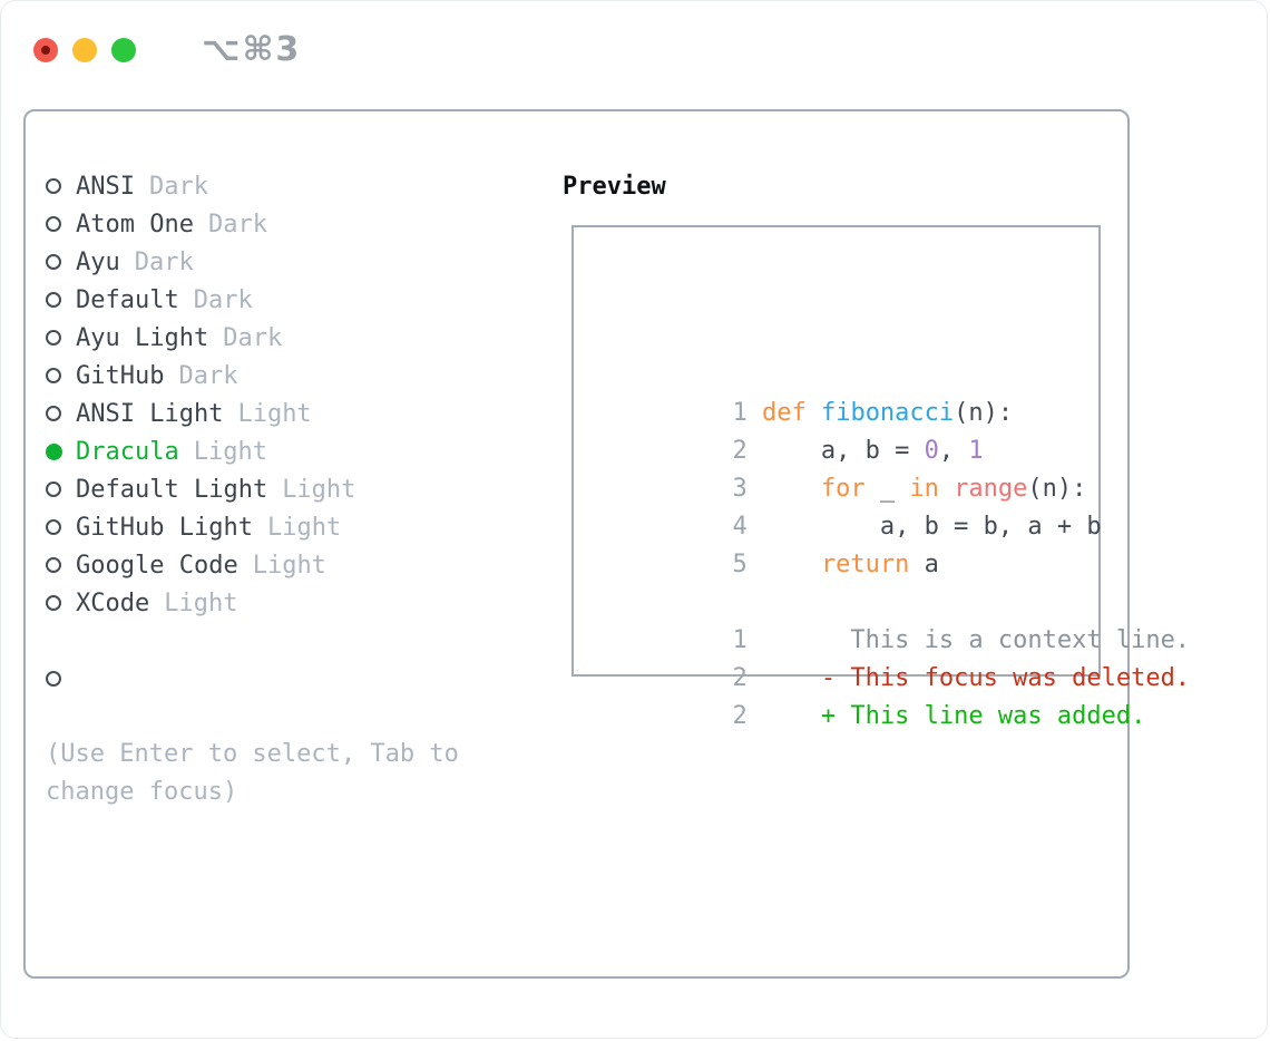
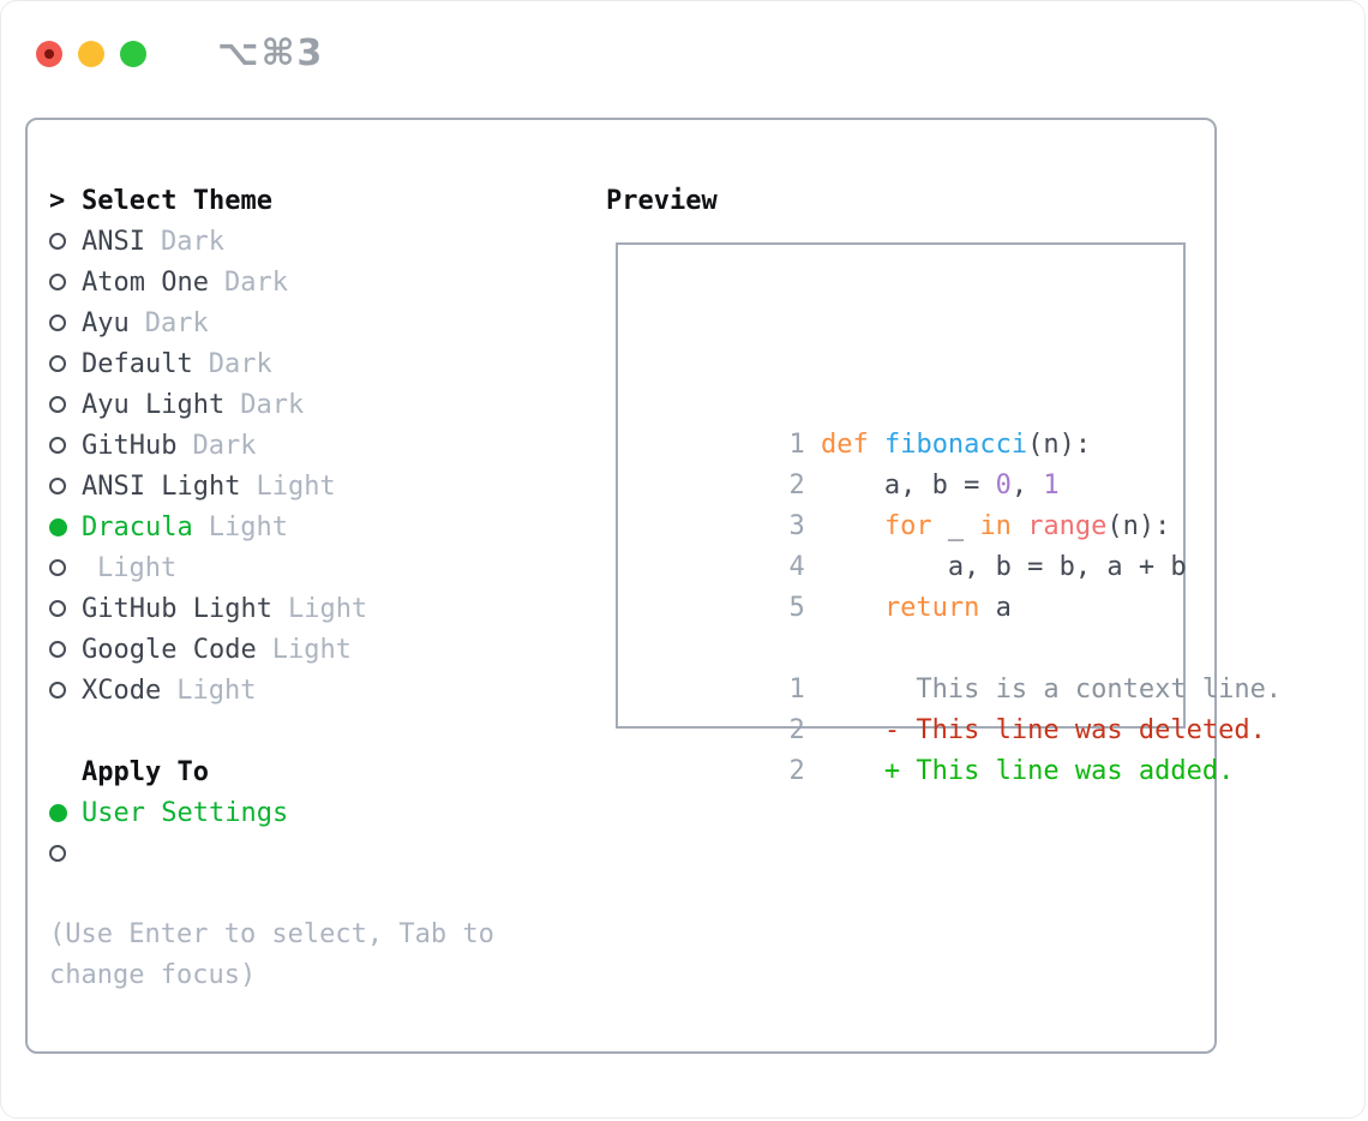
  ⌥⌘3
+ >
+ Select Theme
  ANSI
  Dark
  Atom One
  Dark
  Ayu
  Dark
  Default
  Dark
  Ayu Light
  Dark
  GitHub
  Dark
  ANSI Light
  Light
  Dracula
  Light
- Default Light
  Light
  GitHub Light
  Light
  Google Code
  Light
  XCode
  Light
+ Apply To
+ User Settings
  (Use Enter to select, Tab to
  change focus)
  Preview
  1 def fibonacci(n):
  2 a, b = 0, 1
  3 for _ in range(n):
  4 a, b = b, a + b
  5 return a
  1 This is a context line.
- 2 - This focus was deleted.
+ 2 - This line was deleted.
  2 + This line was added.
